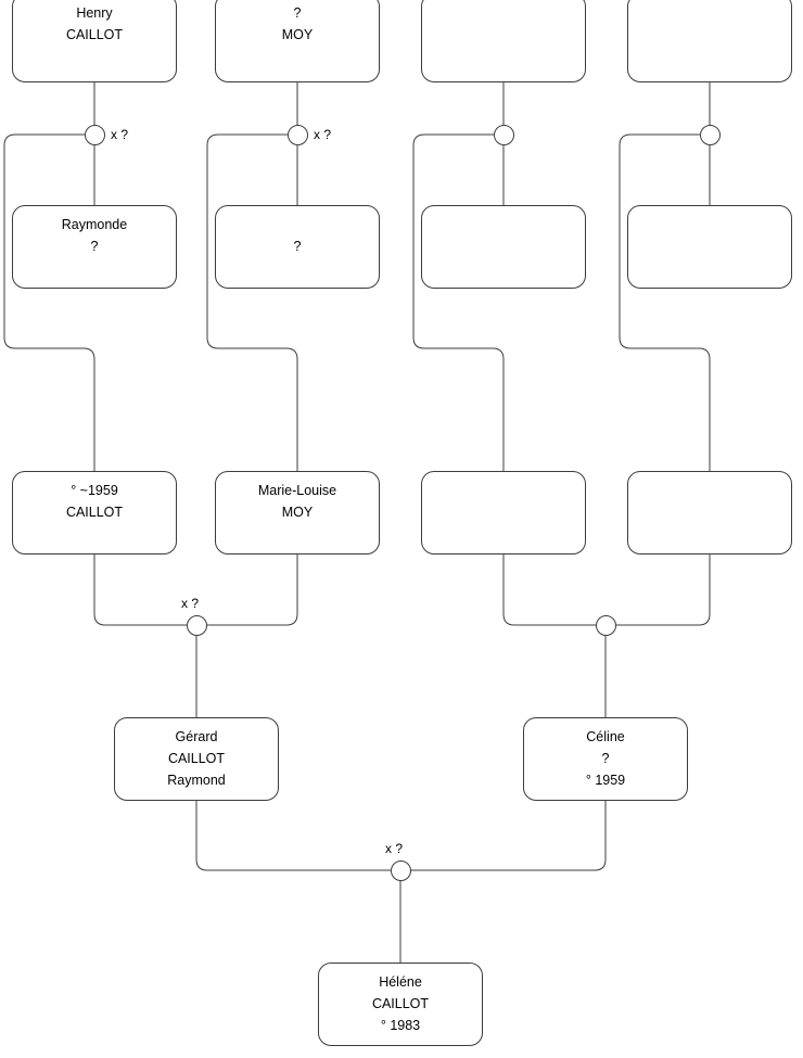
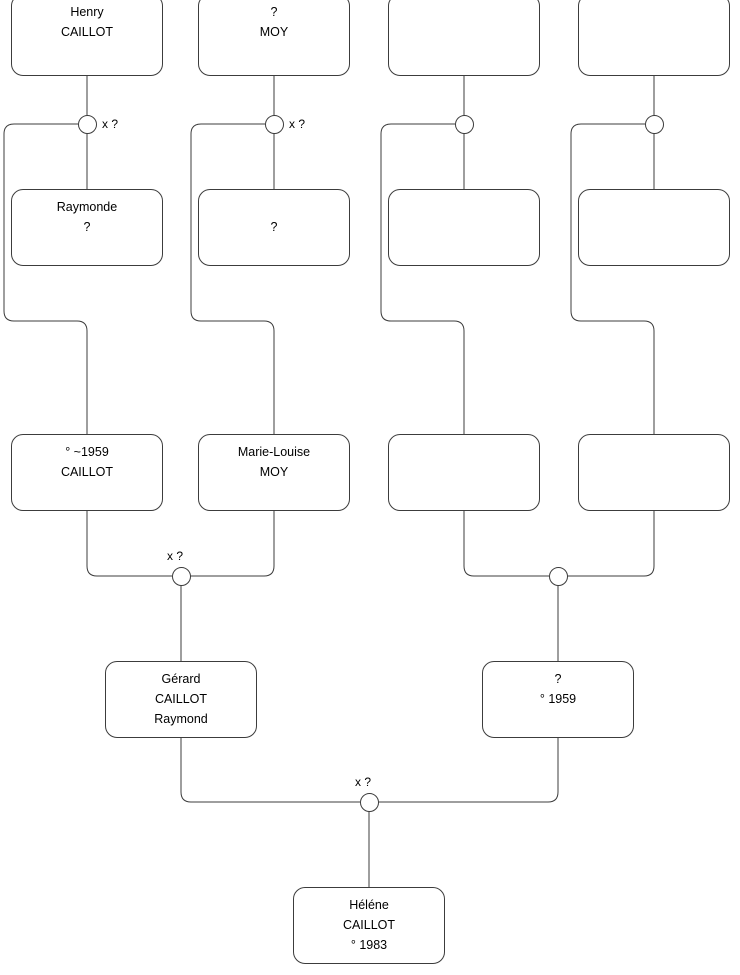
  Henry
  CAILLOT
  ?
  MOY
  Raymonde
  ?
  ?
  ° ~1959
  CAILLOT
  Marie-Louise
  MOY
  Gérard
  CAILLOT
  Raymond
- Céline
  ?
  ° 1959
  Héléne
  CAILLOT
  ° 1983
  x ?
  x ?
  x ?
  x ?
